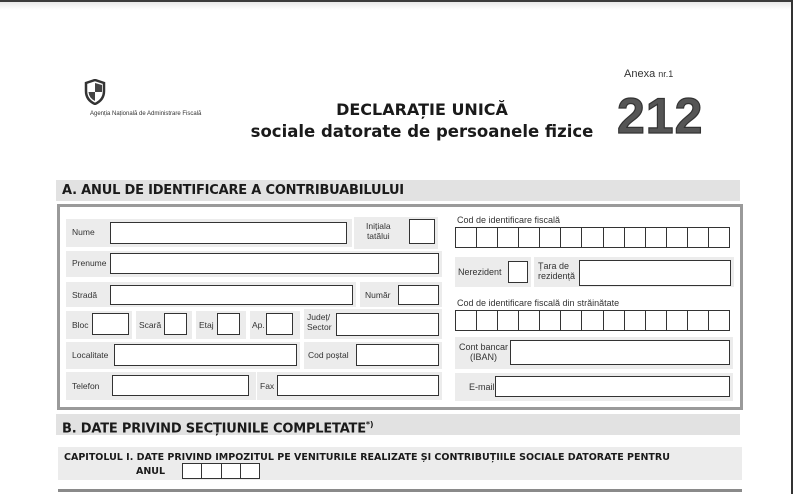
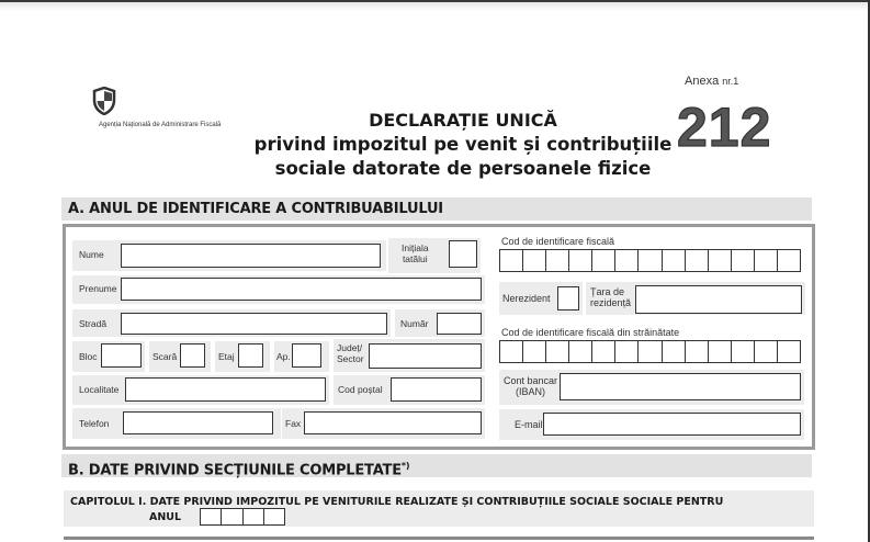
  DECLARAȚIE UNICĂ
+ privind impozitul pe venit și contribuțiile
  sociale datorate de persoanele fizice
  Anexa nr.1
  212
  A. ANUL DE IDENTIFICARE A CONTRIBUABILULUI
  Nume
  Inițiala
  tatălui
  Prenume
  Stradă
  Număr
  Bloc
  Scară
  Etaj
  Ap.
  Județ/
  Sector
  Localitate
  Cod poștal
  Telefon
  Fax
  Cod de identificare fiscală
  Nerezident
  Țara de
  rezidență
  Cod de identificare fiscală din străinătate
  Cont bancar
  (IBAN)
  E-mail
  B. DATE PRIVIND SECȚIUNILE COMPLETATE*)
- CAPITOLUL I. DATE PRIVIND IMPOZITUL PE VENITURILE REALIZATE ȘI CONTRIBUȚIILE SOCIALE DATORATE PENTRU
+ CAPITOLUL I. DATE PRIVIND IMPOZITUL PE VENITURILE REALIZATE ȘI CONTRIBUȚIILE SOCIALE SOCIALE PENTRU
  ANUL
